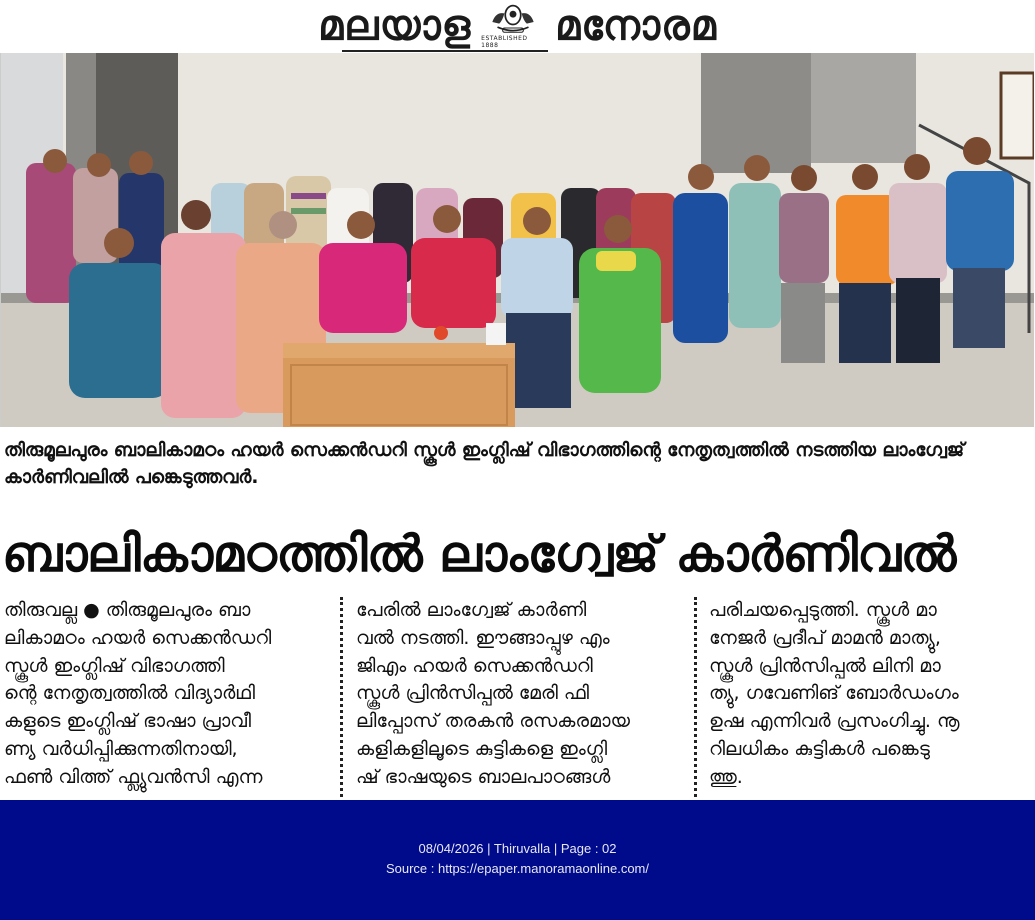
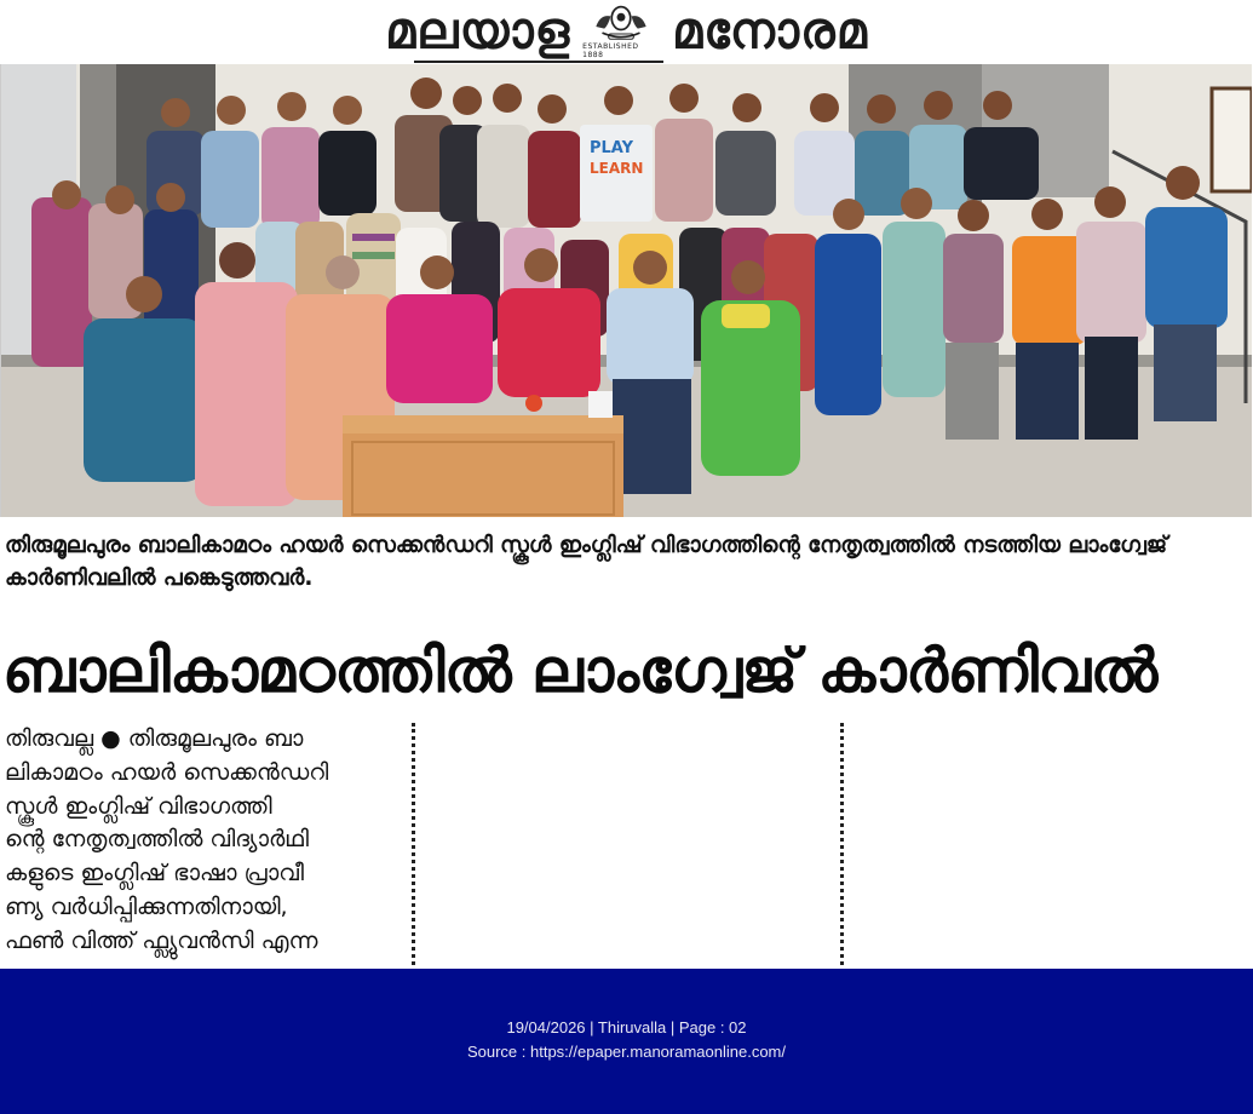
  മലയാള
  മനോരമ
+ PLAY
+ LEARN
  തിരുമൂലപുരം ബാലികാമഠം ഹയർ സെക്കൻഡറി സ്കൂൾ ഇംഗ്ലിഷ് വിഭാഗത്തിന്റെ നേതൃത്വത്തിൽ നടത്തിയ ലാംഗ്വേജ് കാർണിവലിൽ പങ്കെടുത്തവർ.
  ബാലികാമഠത്തിൽ ലാംഗ്വേജ് കാർണിവൽ
  തിരുവല്ല ● തിരുമൂലപുരം ബാ
  ലികാമഠം ഹയർ സെക്കൻഡറി
  സ്കൂൾ ഇംഗ്ലിഷ് വിഭാഗത്തി
  ന്റെ നേതൃത്വത്തിൽ വിദ്യാർഥി
  കളുടെ ഇംഗ്ലിഷ് ഭാഷാ പ്രാവീ
  ണ്യ വർധിപ്പിക്കുന്നതിനായി,
  ഫൺ വിത്ത് ഫ്ല്യുവൻസി എന്ന
- പേരിൽ ലാംഗ്വേജ് കാർണി
- വൽ നടത്തി. ഈങ്ങാപ്പുഴ എം
- ജിഎം ഹയർ സെക്കൻഡറി
- സ്കൂൾ പ്രിൻസിപ്പൽ മേരി ഫി
- ലിപ്പോസ് തരകൻ രസകരമായ
- കളികളിലൂടെ കുട്ടികളെ ഇംഗ്ലി
- ഷ് ഭാഷയുടെ ബാലപാഠങ്ങൾ
- പരിചയപ്പെടുത്തി. സ്കൂൾ മാ
- നേജർ പ്രദീപ് മാമൻ മാത്യു,
- സ്കൂൾ പ്രിൻസിപ്പൽ ലിനി മാ
- ത്യു, ഗവേണിങ് ബോർഡംഗം
- ഉഷ എന്നിവർ പ്രസംഗിച്ചു. നൂ
- റിലധികം കുട്ടികൾ പങ്കെടു
- ത്തു.
- 08/04/2026 | Thiruvalla | Page : 02
+ 19/04/2026 | Thiruvalla | Page : 02
  Source : https://epaper.manoramaonline.com/
